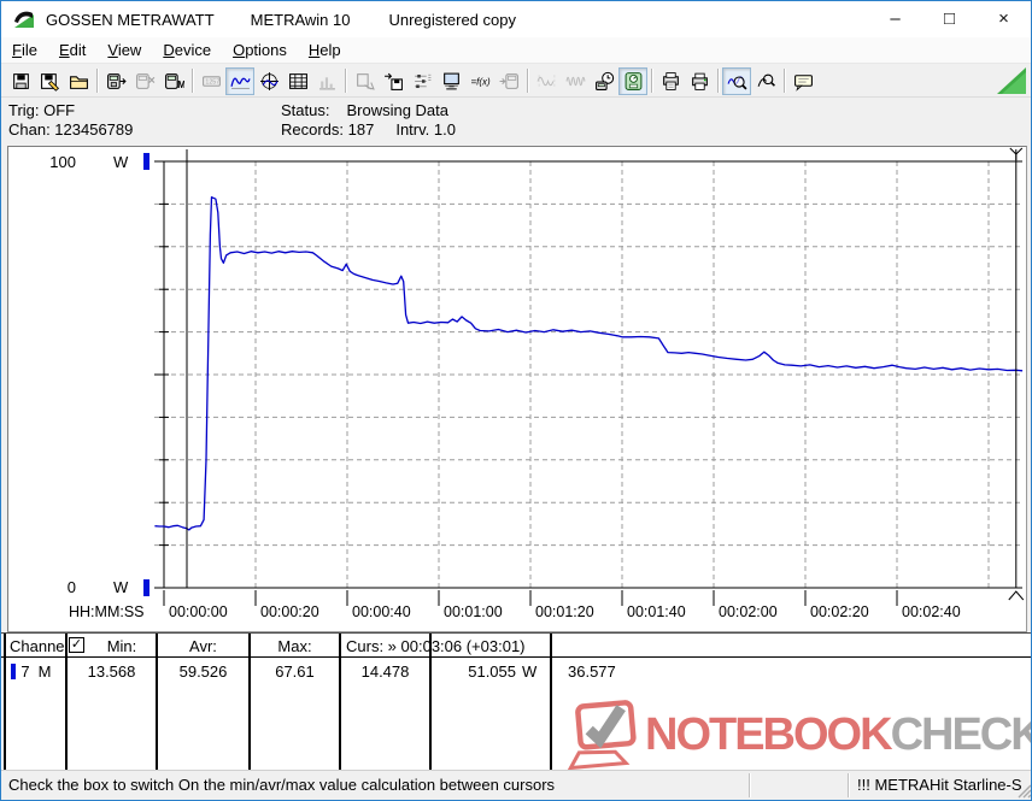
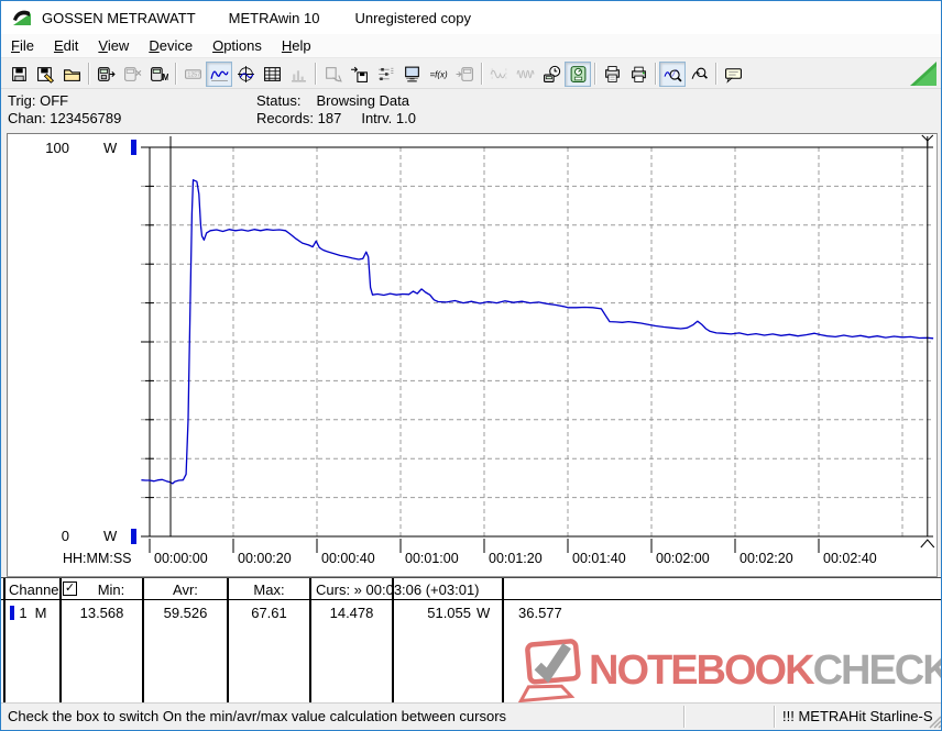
  GOSSEN METRAWATT
  METRAwin 10
  Unregistered copy
- –
- □
- ×
  File
  Edit
  View
  Device
  Options
  Help
  M
  =f(x)
  Trig: OFF
  Chan: 123456789
  Status: Browsing Data
  Records: 187 Intrv. 1.0
  00:00:00
  00:00:20
  00:00:40
  00:01:00
  00:01:20
  00:01:40
  00:02:00
  00:02:20
  00:02:40
  HH:MM:SS
  100
  W
  0
  W
  Channel
  ✓
  Min:
  Avr:
  Max:
  Curs: » 00:03:06 (+03:01)
- 7
+ 1
  M
  13.568
  59.526
  67.61
  14.478
  51.055
  W
  36.577
  NOTEBOOK
  CHECK
  Check the box to switch On the min/avr/max value calculation between cursors
  !!! METRAHit Starline-S
